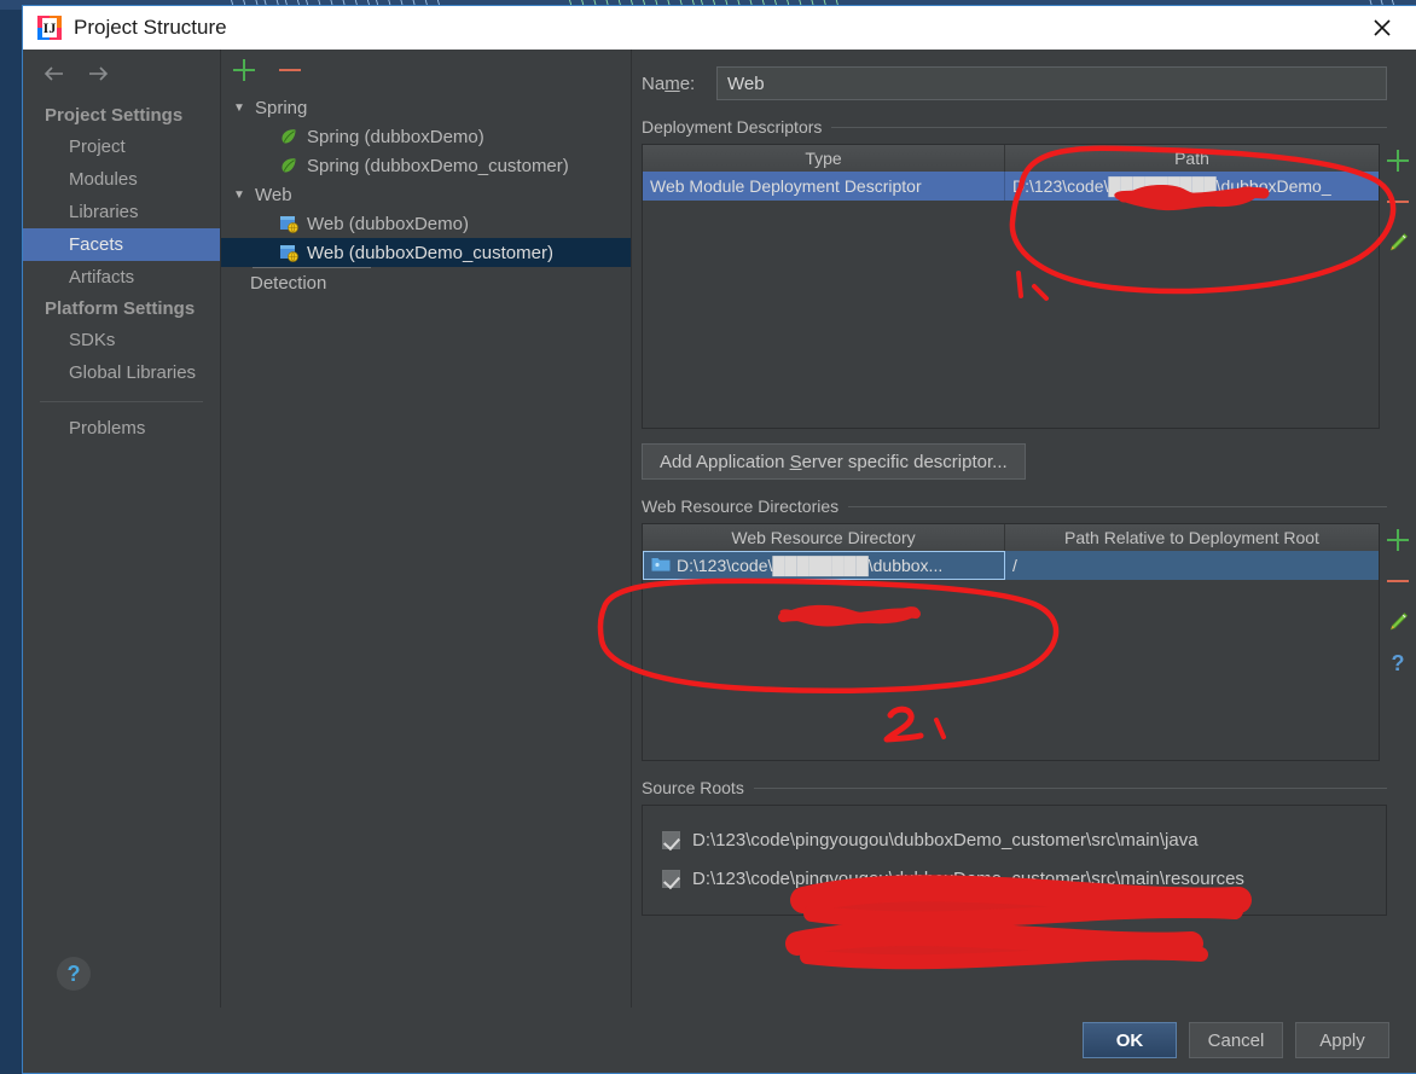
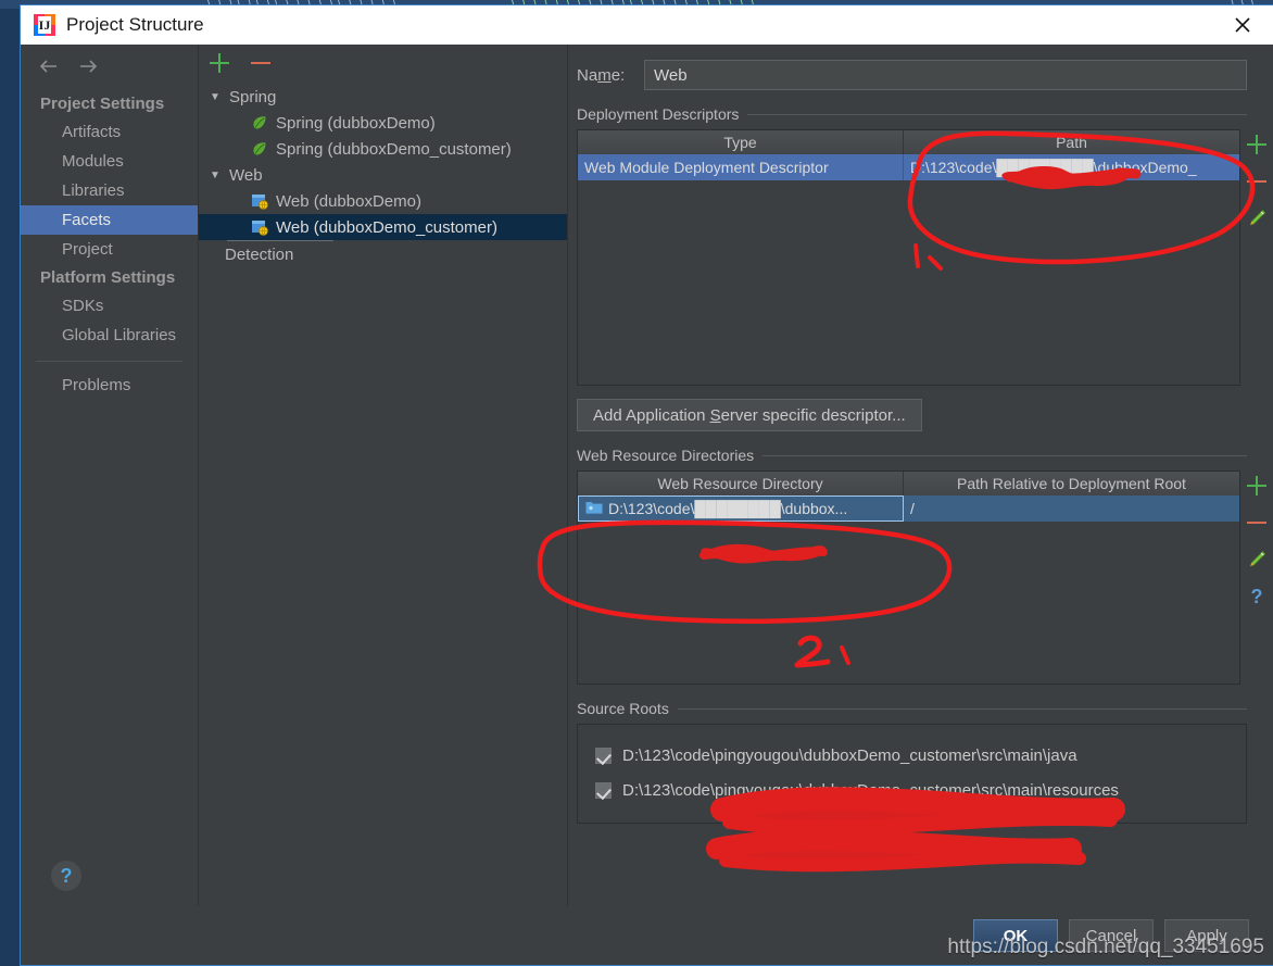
  \_\_\ \_\ \_\ \_\_\_\_\_\ \_\_\_\_\_\_
  \_\_\_\_\_\_\_\_\_\_\ \_\_\_\_\_\_\_\_\_\_\_\_
  \_\_\_
  IJ
  Project Structure
  Project Settings
- Project
+ Artifacts
  Modules
  Libraries
  Facets
- Artifacts
+ Project
  Platform Settings
  SDKs
  Global Libraries
  Problems
  ?
  ▼
  Spring
  Spring (dubboxDemo)
  Spring (dubboxDemo_customer)
  ▼
  Web
  Web (dubboxDemo)
  Web (dubboxDemo_customer)
  Detection
  Name:
  Web
  Deployment Descriptors
  Type
  Path
  Web Module Deployment Descriptor
  :\123\code\██████\dubboxDemo_
  Add Application Server specific descriptor...
  Web Resource Directories
  Web Resource Directory
  Path Relative to Deployment Root
  D:\123\code\████████\dubbox...
  /
  ?
  Source Roots
  D:\123\code\pingyougou\dubboxDemo_customer\src\main\java
  D:\123\code\pingyouustomer\src\main\resources
  OK
  Cancel
  Apply
+ https://blog.csdn.net/qq_33451695
